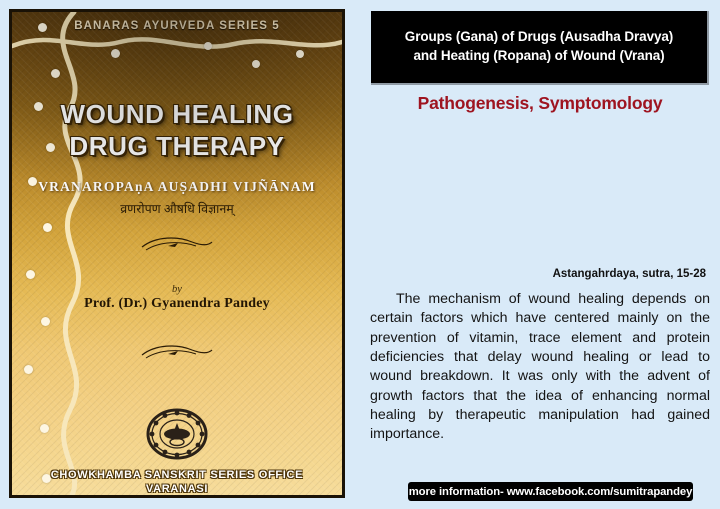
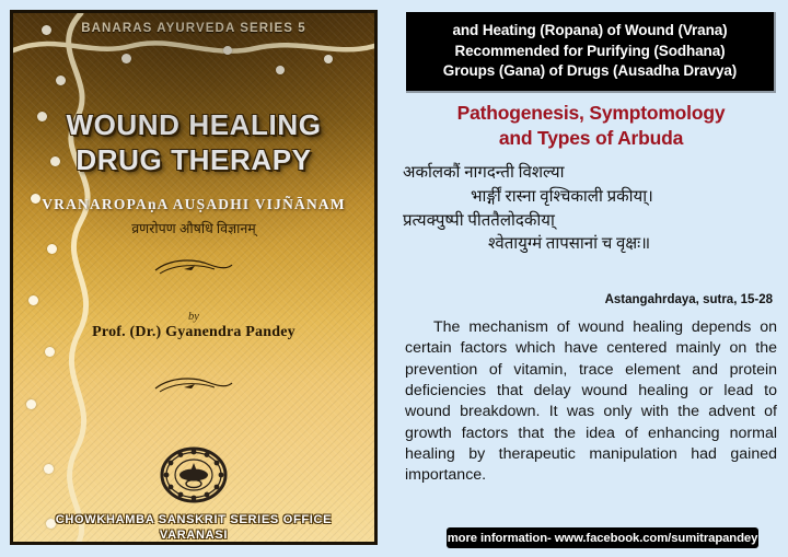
- Groups (Gana) of Drugs (Ausadha Dravya)
+ and Heating (Ropana) of Wound (Vrana)
+ Recommended for Purifying (Sodhana)
- and Heating (Ropana) of Wound (Vrana)
+ Groups (Gana) of Drugs (Ausadha Dravya)
  Pathogenesis, Symptomology
+ and Types of Arbuda
+ अर्कालकौं नागदन्ती विशल्या
+ भार्ङ्गीं रास्ना वृश्चिकाली प्रकीया्।
+ प्रत्यक्पुष्पी पीततैलोदकीया्
+ श्वेतायुग्मं तापसानां च वृक्षः॥
  Astangahrdaya, sutra, 15-28
  The mechanism of wound healing depends on certain factors which have centered mainly on the prevention of vitamin, trace element and protein deficiencies that delay wound healing or lead to wound breakdown. It was only with the advent of growth factors that the idea of enhancing normal healing by therapeutic manipulation had gained importance.
  more information- www.facebook.com/sumitrapandey
